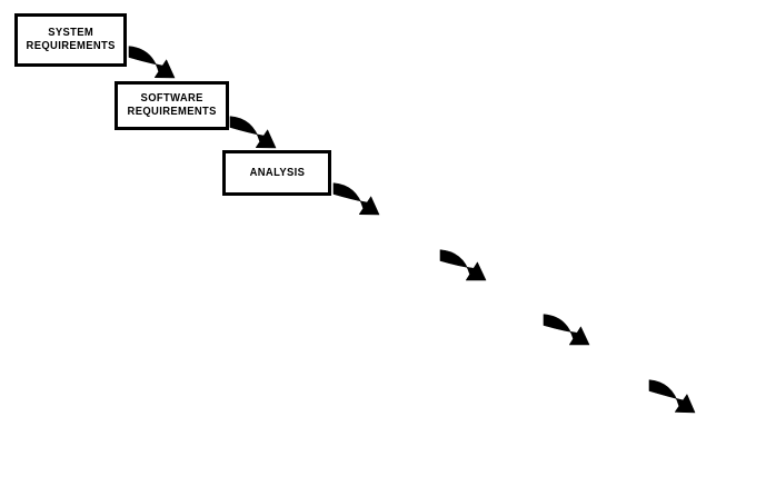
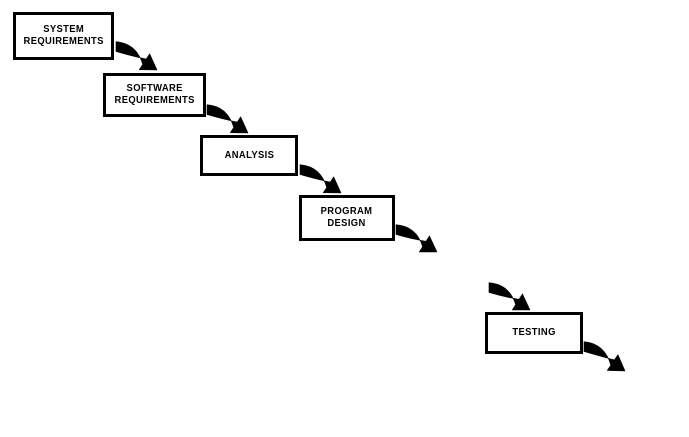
  SYSTEM
  REQUIREMENTS
  SOFTWARE
  REQUIREMENTS
  ANALYSIS
+ PROGRAM
+ DESIGN
+ TESTING
